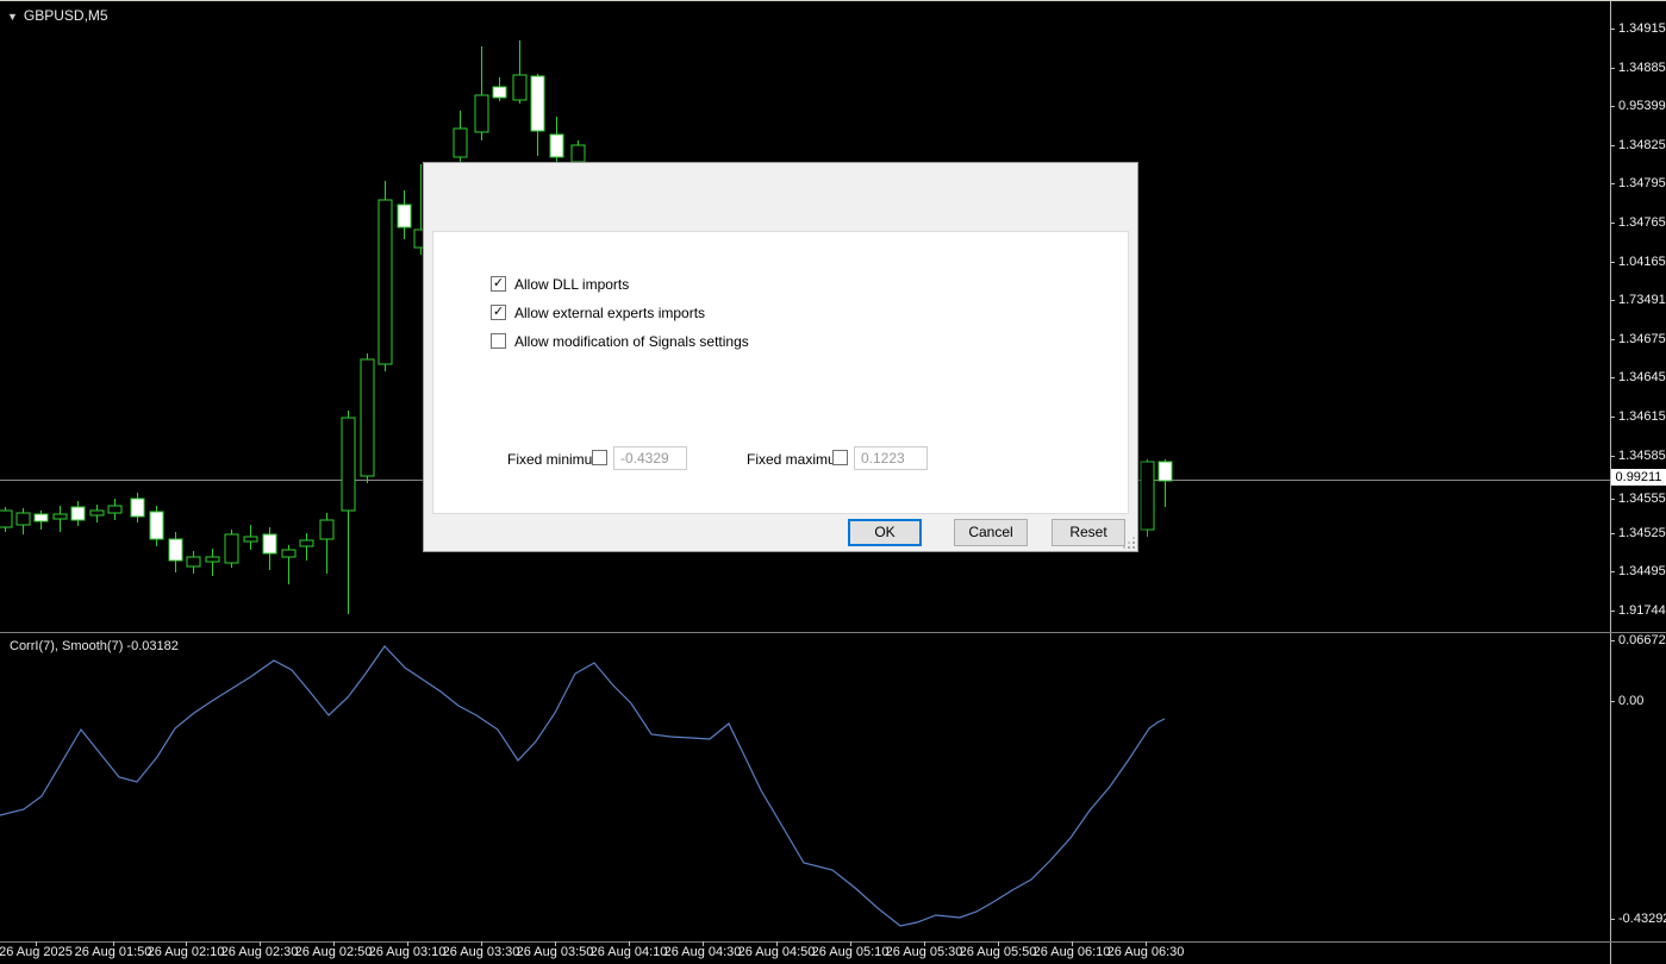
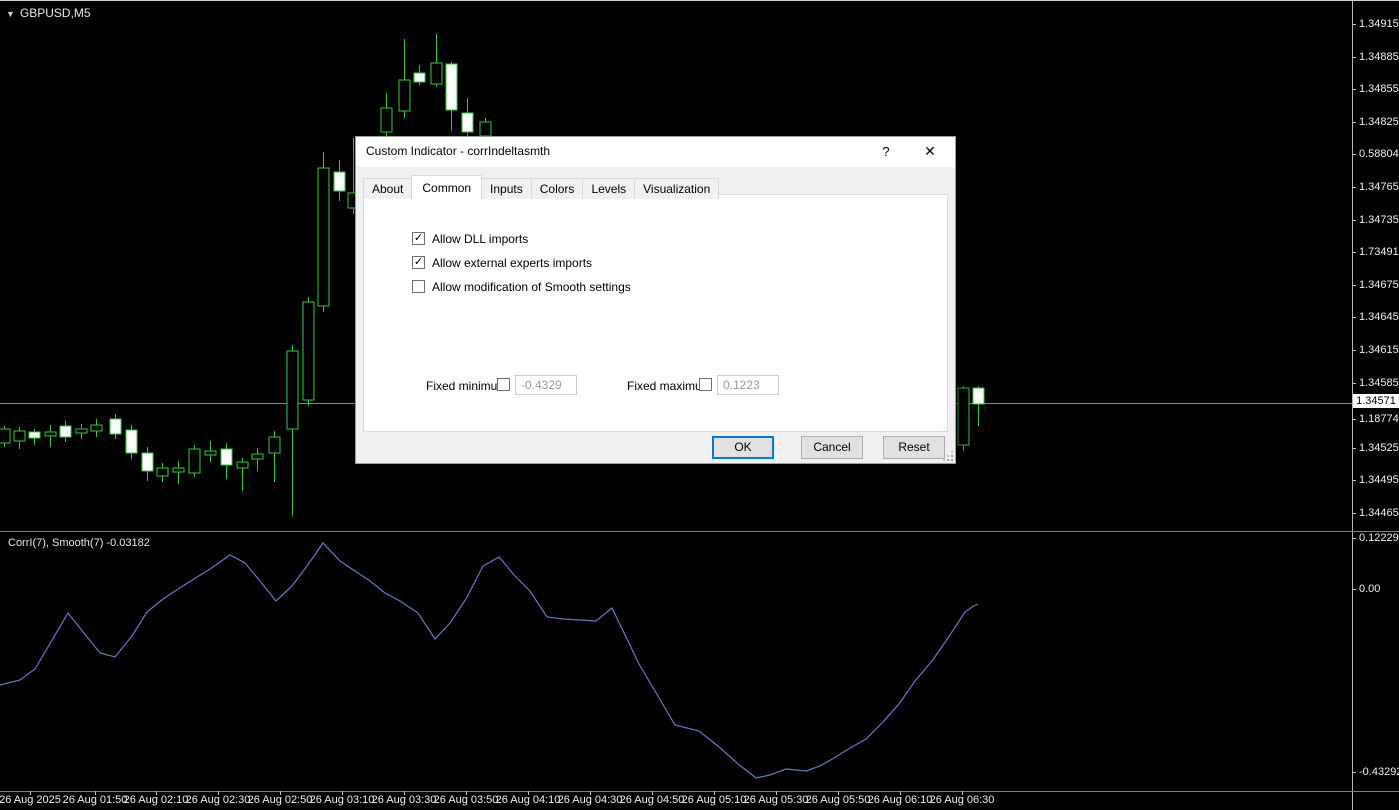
  ▼ GBPUSD,M5
  CorrI(7), Smooth(7) -0.03182
  1.34915
  1.34885
- 0.95399
+ 1.34855
  1.34825
- 1.34795
+ 0.58804
  1.34765
- 1.04165
+ 1.34735
  1.73491
  1.34675
  1.34645
  1.34615
  1.34585
- 1.34555
+ 1.18774
  1.34525
  1.34495
- 1.91744
+ 1.34465
- 0.99211
+ 1.34571
- 0.06672
+ 0.12229
  0.00
  -0.4329
  26 Aug 2025
  26 Aug 01:50
  26 Aug 02:10
  26 Aug 02:30
  26 Aug 02:50
  26 Aug 03:10
  26 Aug 03:30
  26 Aug 03:50
  26 Aug 04:10
  26 Aug 04:30
  26 Aug 04:50
  26 Aug 05:10
  26 Aug 05:30
  26 Aug 05:50
  26 Aug 06:10
  26 Aug 06:30
+ Custom Indicator - corrIndeltasmth
+ ?
+ ✕
+ About Common Inputs Colors Levels Visualization
  ✓
  Allow DLL imports
  ✓
  Allow external experts imports
- Allow modification of Signals settings
+ Allow modification of Smooth settings
  Fixed minimu
  -0.4329
  Fixed maxim
  0.1223
  OK
  Cancel
  Reset
